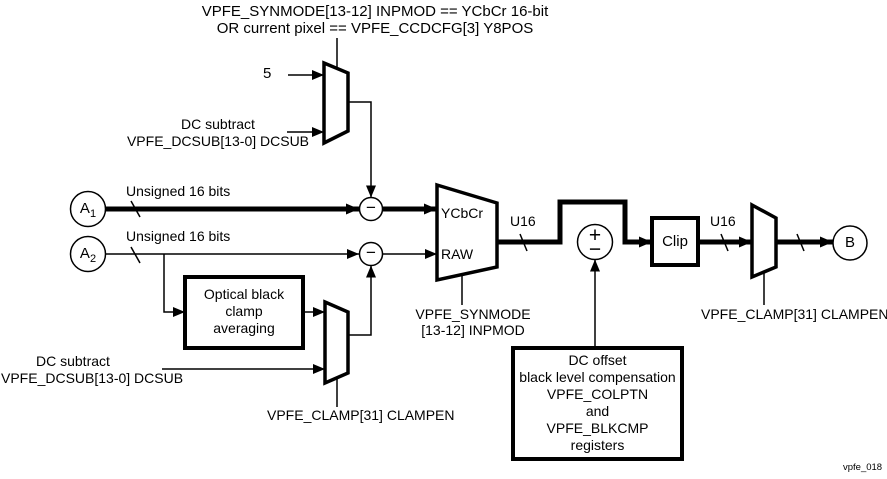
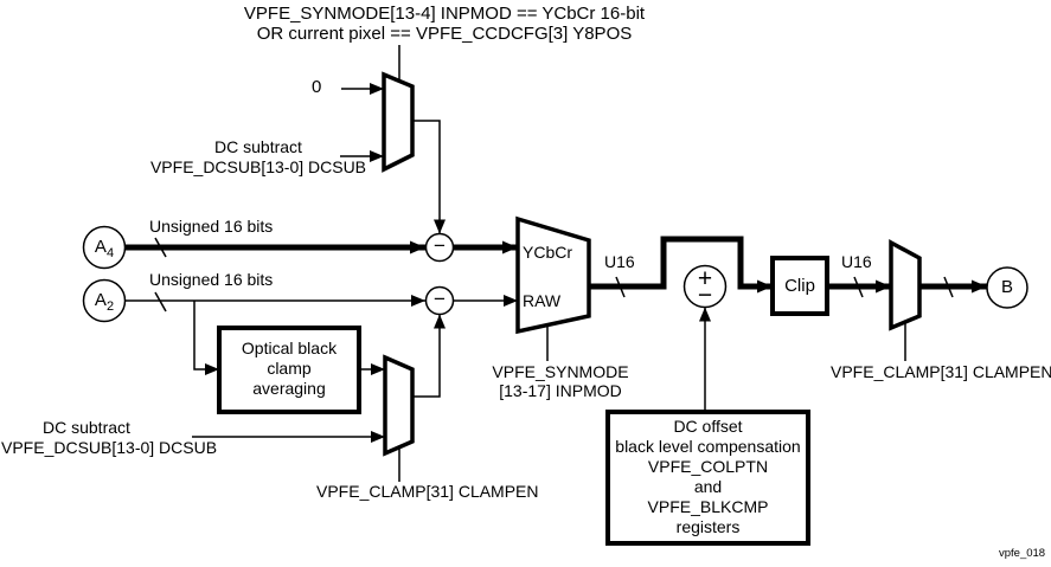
- VPFE_SYNMODE[13-12] INPMOD == YCbCr 16-bit
+ VPFE_SYNMODE[13-4] INPMOD == YCbCr 16-bit
  OR current pixel == VPFE_CCDCFG[3] Y8POS
- 5
+ 0
  DC subtract
  VPFE_DCSUB[13-0] DCSUB
  Unsigned 16 bits
  Unsigned 16 bits
- A1
+ A4
  A2
  −
  −
  +
  −
  YCbCr
  RAW
  VPFE_SYNMODE
- [13-12] INPMOD
+ [13-17] INPMOD
  U16
  U16
  Clip
  VPFE_CLAMP[31] CLAMPEN
  B
  Optical black
  clamp
  averaging
  VPFE_CLAMP[31] CLAMPEN
  DC subtract
  VPFE_DCSUB[13-0] DCSUB
  DC offset
  black level compensation
  VPFE_COLPTN
  and
  VPFE_BLKCMP
  registers
  vpfe_018
